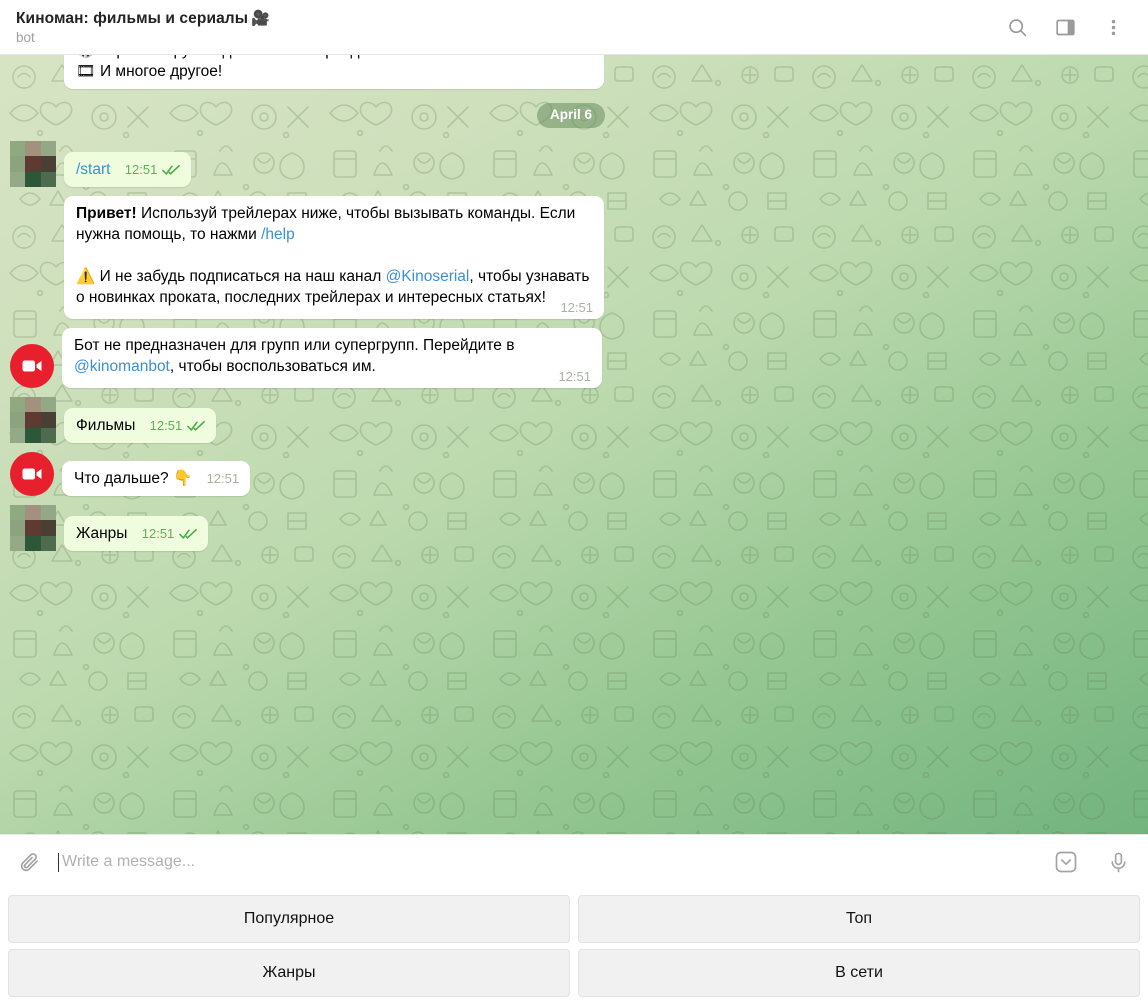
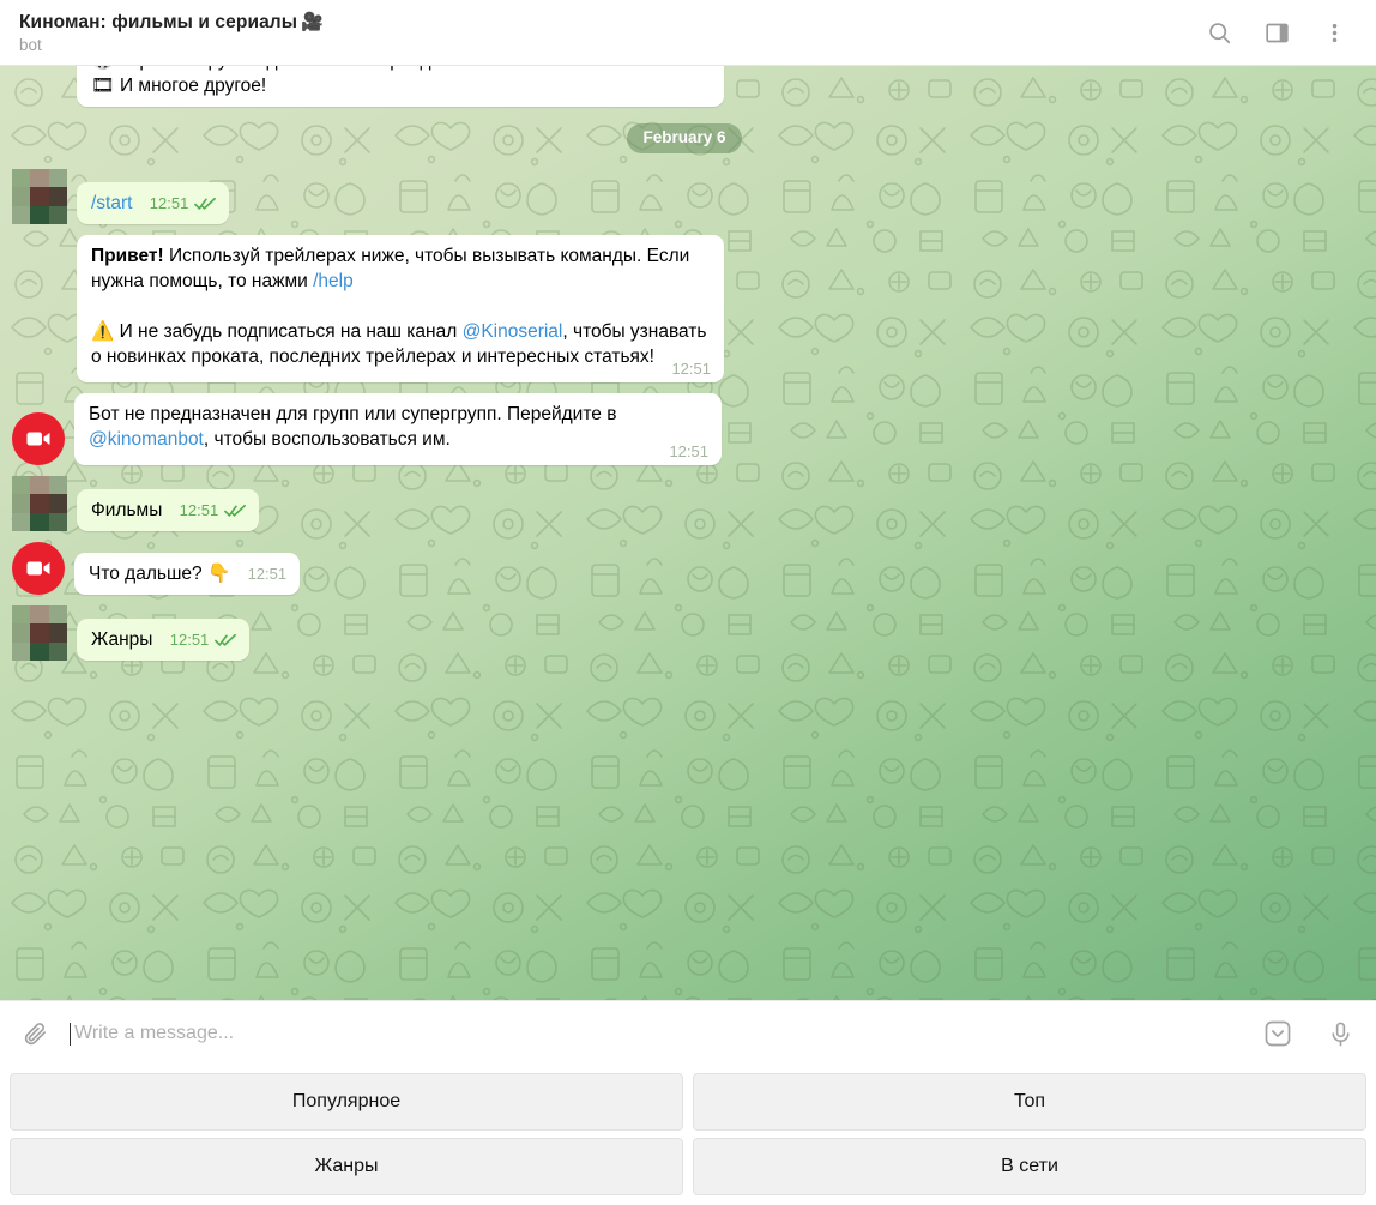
  Киноман: фильмы и сериалы 🎥
  bot
  🎞 И многое другое!
- April 6
+ February 6
  /start
  12:51
  Привет! Используй трейлерах ниже, чтобы вызывать команды. Если нужна помощь, то нажми /help
  ⚠️ И не забудь подписаться на наш канал @Kinoserial, чтобы узнавать о новинках проката, последних трейлерах и интересных статьях!
  12:51
  Бот не предназначен для групп или супергрупп. Перейдите в @kinomanbot, чтобы воспользоваться им.
  12:51
  Фильмы
  12:51
  Что дальше? 👇
  12:51
  Жанры
  12:51
  Write a message...
  Популярное
  Топ
  Жанры
  В сети
